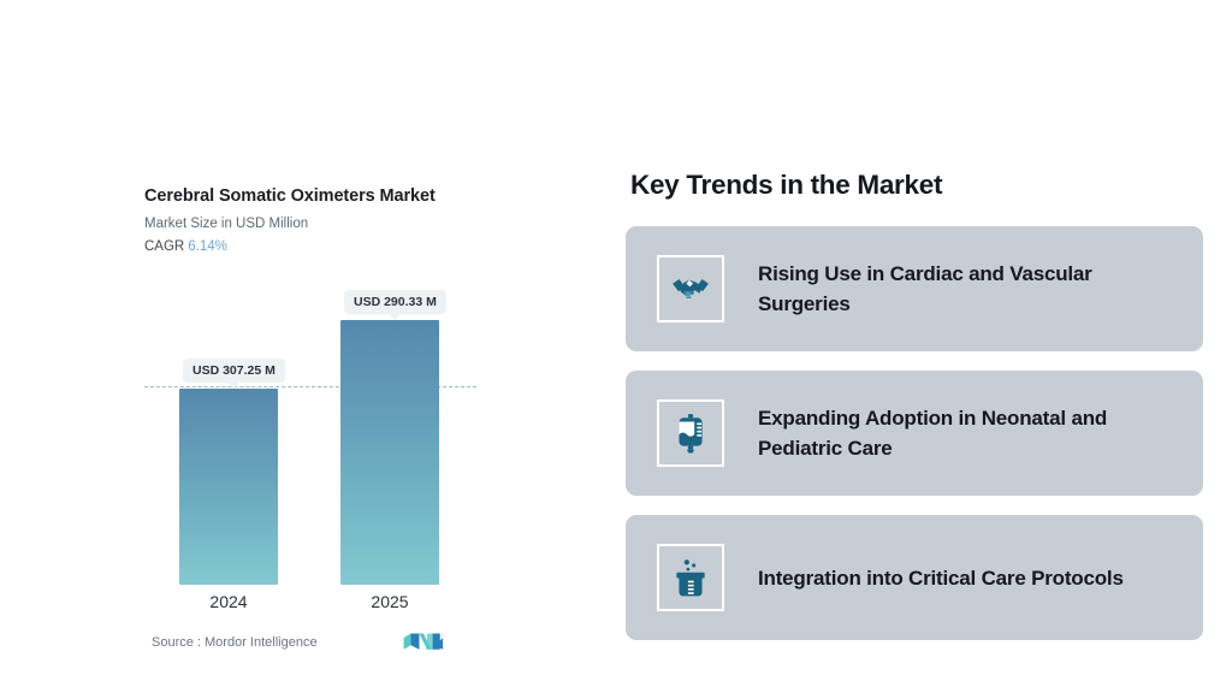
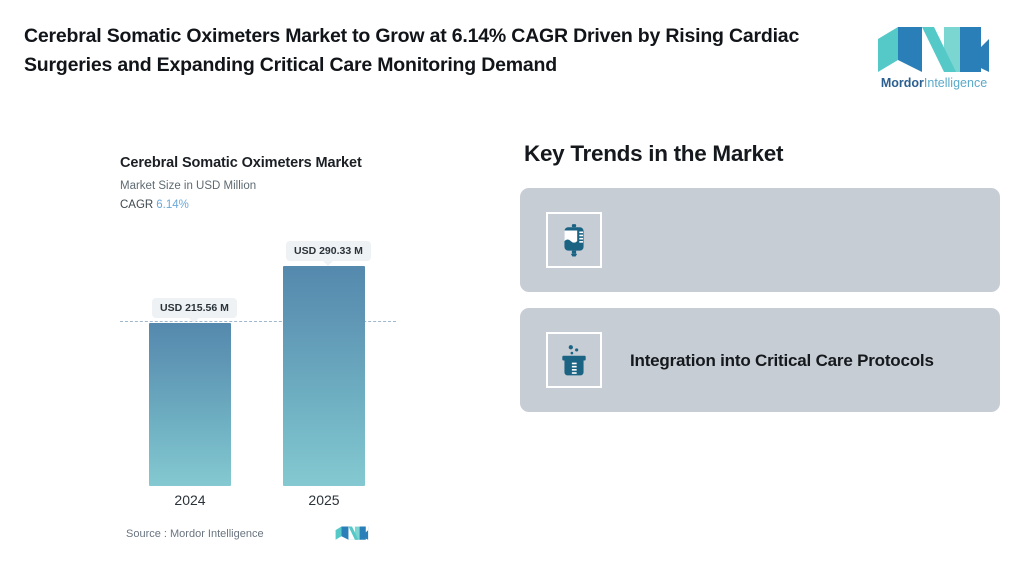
+ Cerebral Somatic Oximeters Market to Grow at 6.14% CAGR Driven by Rising Cardiac Surgeries and Expanding Critical Care Monitoring Demand
+ MordorIntelligence
  Cerebral Somatic Oximeters Market
  Market Size in USD Million
  CAGR 6.14%
- USD 307.25 M
+ USD 215.56 M
  USD 290.33 M
  2024
  2025
  Source : Mordor Intelligence
  Key Trends in the Market
- Rising Use in Cardiac and Vascular Surgeries
- Expanding Adoption in Neonatal and Pediatric Care
  Integration into Critical Care Protocols
